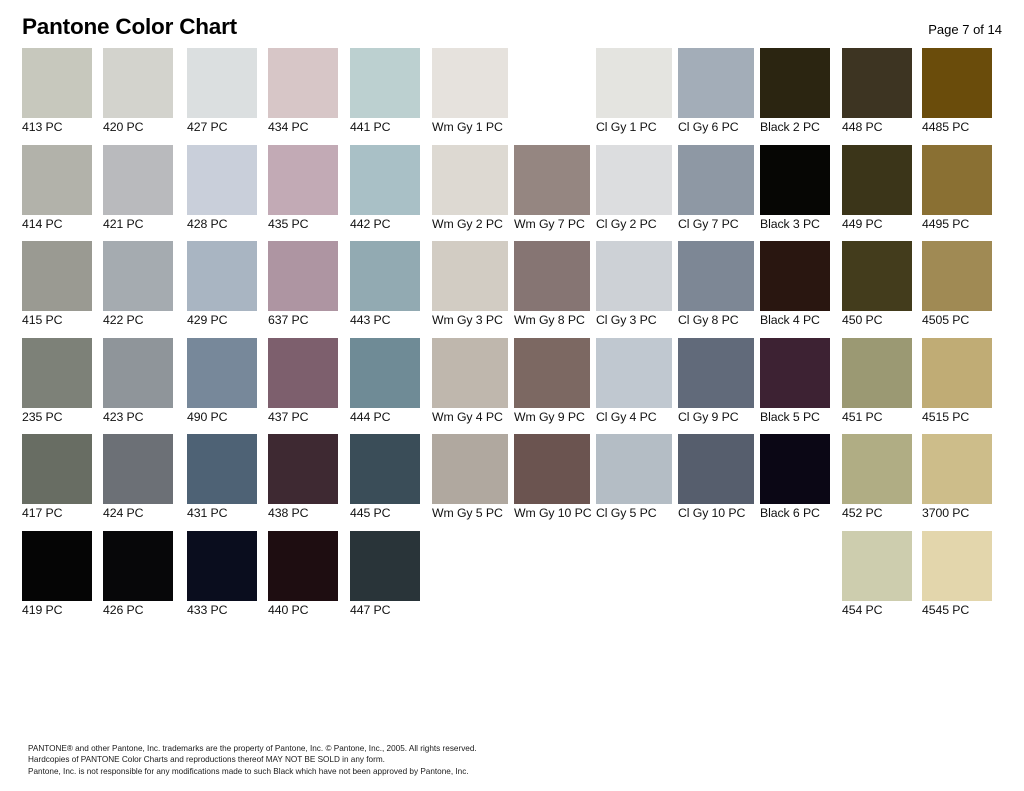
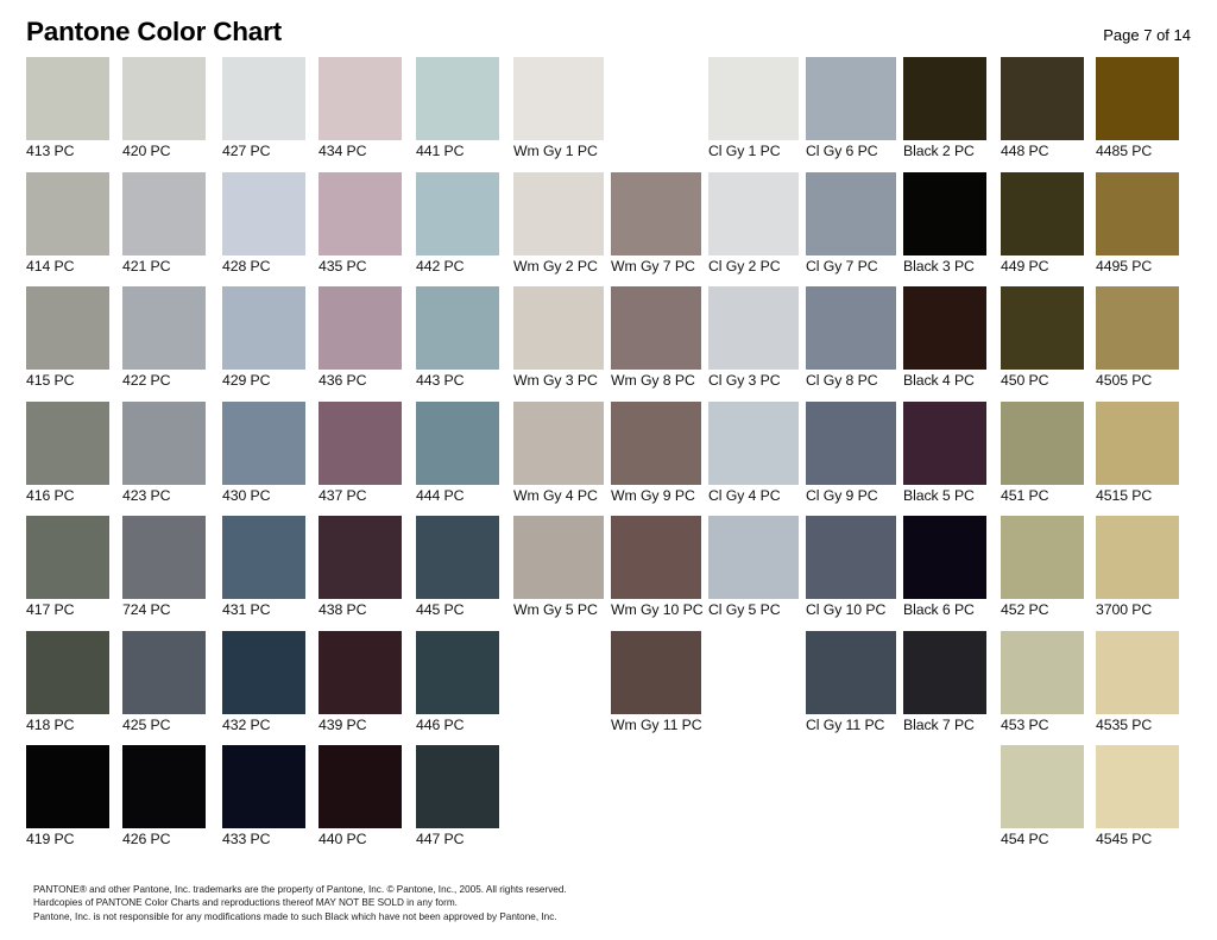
  Pantone Color Chart
  Page 7 of 14
  413 PC
  420 PC
  427 PC
  434 PC
  441 PC
  Wm Gy 1 PC
  Cl Gy 1 PC
  Cl Gy 6 PC
  Black 2 PC
  448 PC
  4485 PC
  414 PC
  421 PC
  428 PC
  435 PC
  442 PC
  Wm Gy 2 PC
  Wm Gy 7 PC
  Cl Gy 2 PC
  Cl Gy 7 PC
  Black 3 PC
  449 PC
  4495 PC
  415 PC
  422 PC
  429 PC
- 637 PC
+ 436 PC
  443 PC
  Wm Gy 3 PC
  Wm Gy 8 PC
  Cl Gy 3 PC
  Cl Gy 8 PC
  Black 4 PC
  450 PC
  4505 PC
- 235 PC
+ 416 PC
  423 PC
- 490 PC
+ 430 PC
  437 PC
  444 PC
  Wm Gy 4 PC
  Wm Gy 9 PC
  Cl Gy 4 PC
  Cl Gy 9 PC
  Black 5 PC
  451 PC
  4515 PC
  417 PC
- 424 PC
+ 724 PC
  431 PC
  438 PC
  445 PC
  Wm Gy 5 PC
  Wm Gy 10 PC
  Cl Gy 5 PC
  Cl Gy 10 PC
  Black 6 PC
  452 PC
  3700 PC
+ 418 PC
+ 425 PC
+ 432 PC
+ 439 PC
+ 446 PC
+ Wm Gy 11 PC
+ Cl Gy 11 PC
+ Black 7 PC
+ 453 PC
+ 4535 PC
  419 PC
  426 PC
  433 PC
  440 PC
  447 PC
  454 PC
  4545 PC
  PANTONE® and other Pantone, Inc. trademarks are the property of Pantone, Inc. © Pantone, Inc., 2005. All rights reserved.
  Hardcopies of PANTONE Color Charts and reproductions thereof MAY NOT BE SOLD in any form.
  Pantone, Inc. is not responsible for any modifications made to such Black which have not been approved by Pantone, Inc.
